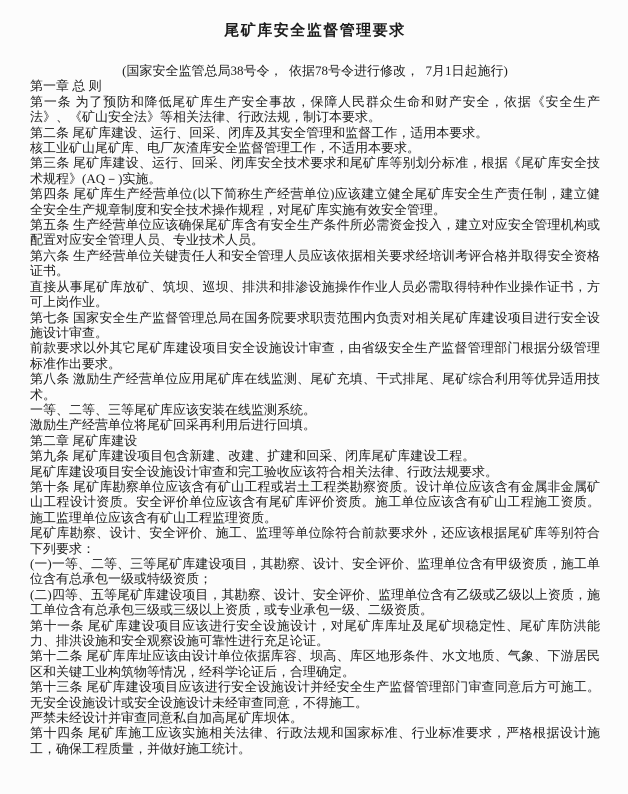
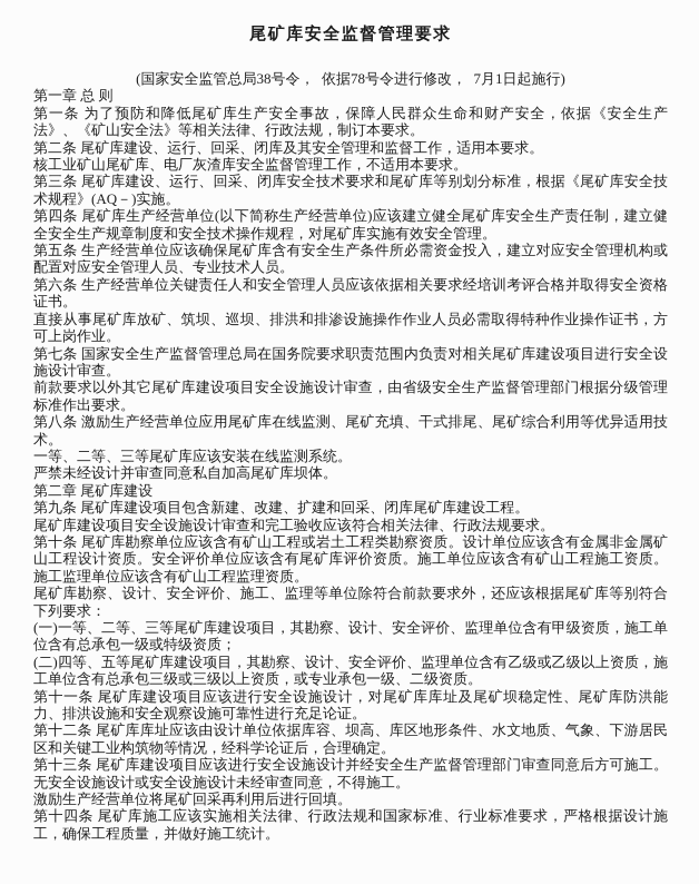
  尾矿库安全监督管理要求
  (国家安全监管总局38号令， 依据78号令进行修改， 7月1日起施行)
  第一章 总 则
  第一条 为了预防和降低尾矿库生产安全事故，保障人民群众生命和财产安全，依据《安全生产法》、《矿山安全法》等相关法律、行政法规，制订本要求。
  第二条 尾矿库建设、运行、回采、闭库及其安全管理和监督工作，适用本要求。
  核工业矿山尾矿库、电厂灰渣库安全监督管理工作，不适用本要求。
  第三条 尾矿库建设、运行、回采、闭库安全技术要求和尾矿库等别划分标准，根据《尾矿库安全技术规程》(AQ－)实施。
  第四条 尾矿库生产经营单位(以下简称生产经营单位)应该建立健全尾矿库安全生产责任制，建立健全安全生产规章制度和安全技术操作规程，对尾矿库实施有效安全管理。
  第五条 生产经营单位应该确保尾矿库含有安全生产条件所必需资金投入，建立对应安全管理机构或配置对应安全管理人员、专业技术人员。
  第六条 生产经营单位关键责任人和安全管理人员应该依据相关要求经培训考评合格并取得安全资格证书。
  直接从事尾矿库放矿、筑坝、巡坝、排洪和排渗设施操作作业人员必需取得特种作业操作证书，方可上岗作业。
  第七条 国家安全生产监督管理总局在国务院要求职责范围内负责对相关尾矿库建设项目进行安全设施设计审查。
  前款要求以外其它尾矿库建设项目安全设施设计审查，由省级安全生产监督管理部门根据分级管理标准作出要求。
  第八条 激励生产经营单位应用尾矿库在线监测、尾矿充填、干式排尾、尾矿综合利用等优异适用技术。
  一等、二等、三等尾矿库应该安装在线监测系统。
- 激励生产经营单位将尾矿回采再利用后进行回填。
+ 严禁未经设计并审查同意私自加高尾矿库坝体。
  第二章 尾矿库建设
  第九条 尾矿库建设项目包含新建、改建、扩建和回采、闭库尾矿库建设工程。
  尾矿库建设项目安全设施设计审查和完工验收应该符合相关法律、行政法规要求。
  第十条 尾矿库勘察单位应该含有矿山工程或岩土工程类勘察资质。设计单位应该含有金属非金属矿山工程设计资质。安全评价单位应该含有尾矿库评价资质。施工单位应该含有矿山工程施工资质。施工监理单位应该含有矿山工程监理资质。
  尾矿库勘察、设计、安全评价、施工、监理等单位除符合前款要求外，还应该根据尾矿库等别符合下列要求：
  (一)一等、二等、三等尾矿库建设项目，其勘察、设计、安全评价、监理单位含有甲级资质，施工单位含有总承包一级或特级资质；
  (二)四等、五等尾矿库建设项目，其勘察、设计、安全评价、监理单位含有乙级或乙级以上资质，施工单位含有总承包三级或三级以上资质，或专业承包一级、二级资质。
  第十一条 尾矿库建设项目应该进行安全设施设计，对尾矿库库址及尾矿坝稳定性、尾矿库防洪能力、排洪设施和安全观察设施可靠性进行充足论证。
  第十二条 尾矿库库址应该由设计单位依据库容、坝高、库区地形条件、水文地质、气象、下游居民区和关键工业构筑物等情况，经科学论证后，合理确定。
  第十三条 尾矿库建设项目应该进行安全设施设计并经安全生产监督管理部门审查同意后方可施工。无安全设施设计或安全设施设计未经审查同意，不得施工。
- 严禁未经设计并审查同意私自加高尾矿库坝体。
+ 激励生产经营单位将尾矿回采再利用后进行回填。
  第十四条 尾矿库施工应该实施相关法律、行政法规和国家标准、行业标准要求，严格根据设计施工，确保工程质量，并做好施工统计。
